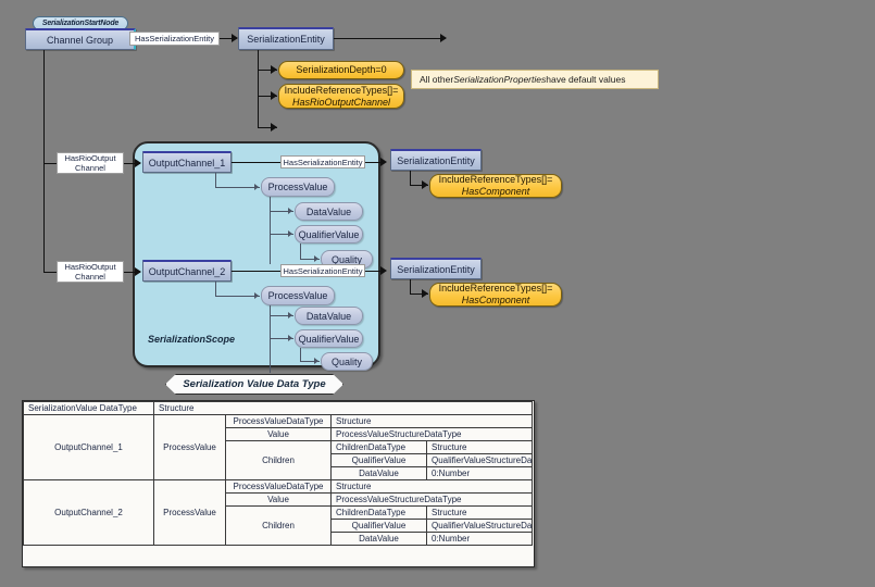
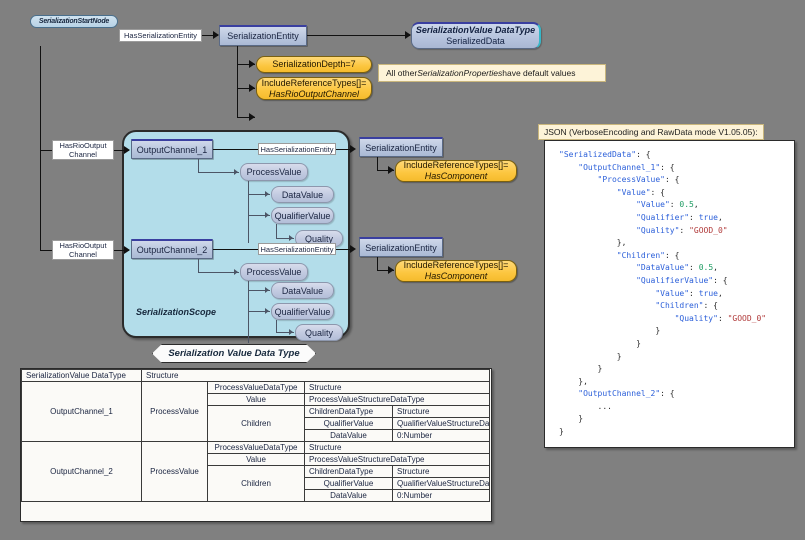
- Channel Group
  HasSerializationEntity
  SerializationEntity
+ SerializationValue DataType
+ SerializedData
- SerializationDepth=0
+ SerializationDepth=7
  IncludeReferenceTypes[]=
  HasRioOutputChannel
  All other
  SerializationProperties
  have default values
  SerializationScope
  HasRioOutput
  Channel
  OutputChannel_1
  HasSerializationEntity
  SerializationEntity
  IncludeReferenceTypes[]=
  HasComponent
  ProcessValue
  DataValue
  QualifierValue
  Quality
  HasRioOutput
  Channel
  OutputChannel_2
  HasSerializationEntity
  SerializationEntity
  IncludeReferenceTypes[]=
  HasComponent
  ProcessValue
  DataValue
  QualifierValue
  Quality
  Serialization Value Data Type
+ JSON (VerboseEncoding and RawData mode V1.05.05):
+ "SerializedData": { "OutputChannel_1": { "ProcessValue": { "Value": { "Value": 0.5, "Qualifier": true, "Quality": "GOOD_0" }, "Children": { "DataValue": 0.5, "QualifierValue": { "Value": true, "Children": { "Quality": "GOOD_0" } } } } }, "OutputChannel_2": { ... } }
  SerializationValue DataType	Structure
  OutputChannel_1	ProcessValue	ProcessValueDataType	Structure
  Value	ProcessValueStructureDataType
  Children	ChildrenDataType	Structure
  QualifierValue	QualifierValueStructureDa
  DataValue	0:Number
  OutputChannel_2	ProcessValue	ProcessValueDataType	Structure
  Value	ProcessValueStructureDataType
  Children	ChildrenDataType	Structure
  QualifierValue	QualifierValueStructureDa
  DataValue	0:Number
